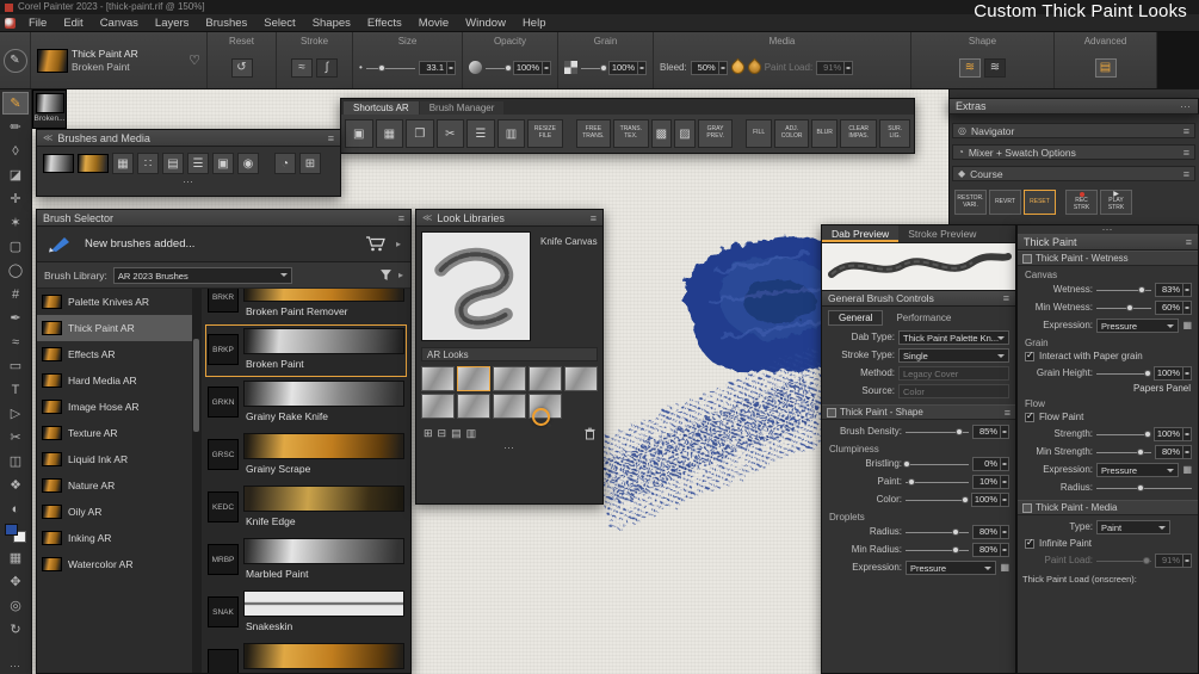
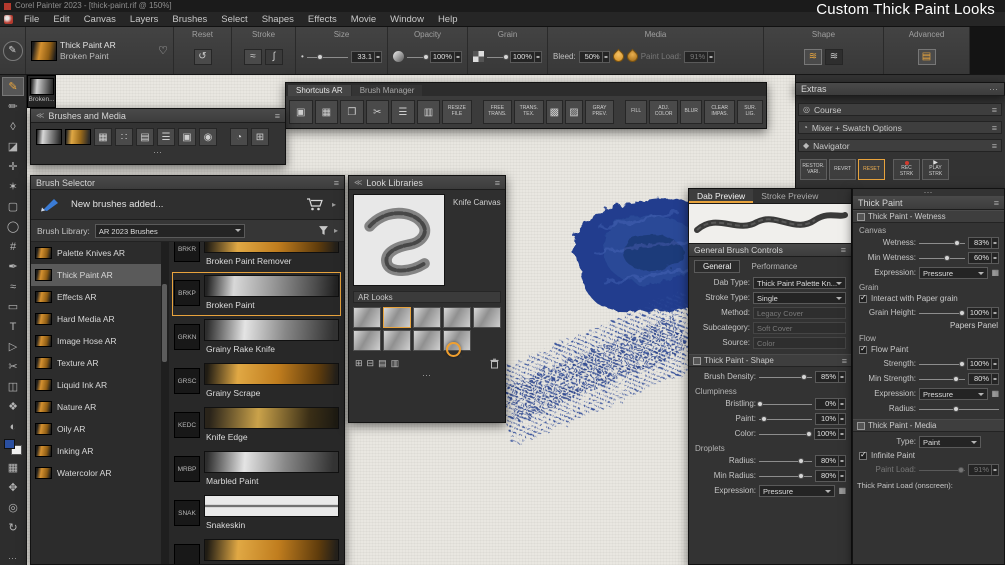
  Corel Painter 2023 - [thick-paint.rif @ 150%]
  Custom Thick Paint Looks
  File
  Edit
  Canvas
  Layers
  Brushes
  Select
  Shapes
  Effects
  Movie
  Window
  Help
  ✎
  Thick Paint AR
  Broken Paint
  ♡
  Reset
  ↺
  Stroke
  ≈
  ∫
  Size
  •
  33.1
  Opacity
  100%
  Grain
  100%
  Media
  Bleed:
  50%
  Paint Load:
  91%
  Shape
  ≋
  ≋
  Advanced
  ▤
  ✎
  ✏
  ◊
  ◪
  ✛
  ✶
  ▢
  ◯
  #
  ✒
  ≈
  ▭
  T
  ▷
  ✂
  ◫
  ❖
  ◐
  ▦
  ✥
  ◎
  ↻
  ⋯
  Extras
  ⋯
  ◎
- Navigator
+ Course
  ≡
  ◔
  Mixer + Swatch Options
  ≡
  ◆
- Course
+ Navigator
  ≡
  Shortcuts AR
  Brush Manager
  ▣
  ▦
  ❐
  ✂
  ☰
  ▥
  ▩
  ▨
  ≪
  Brushes and Media
  ≡
  ▦
  ∷
  ▤
  ☰
  ▣
  ◉
  ◔
  ⊞
  ⋯
  Brush Selector
  ≡
  New brushes added...
  ▸
  Brush Library:
  AR 2023 Brushes
  ▸
  Palette Knives AR
  Thick Paint AR
  Effects AR
  Hard Media AR
  Image Hose AR
  Texture AR
  Liquid Ink AR
  Nature AR
  Oily AR
  Inking AR
  Watercolor AR
  Broken Paint Remover
  Broken Paint
  Grainy Rake Knife
  Grainy Scrape
  Knife Edge
  Marbled Paint
  Snakeskin
  ≪
  Look Libraries
  ≡
  Knife Canvas
  AR Looks
  ⊞
  ⊟
  ▤
  ▥
  ⋯
  Dab Preview
  Stroke Preview
  General Brush Controls
  ≡
  General
  Performance
  Dab Type:
  Thick Paint Palette Kn...
  Stroke Type:
  Single
  Method:
  Legacy Cover
+ Subcategory:
+ Soft Cover
  Source:
  Color
  Thick Paint - Shape
  ≡
  Brush Density:
  85%
  Clumpiness
  Bristling:
  0%
  Paint:
  10%
  Color:
  100%
  Droplets
  Radius:
  80%
  Min Radius:
  80%
  Expression:
  Pressure
  ▦
  ⋯
  Thick Paint
  ≡
  Thick Paint - Wetness
  Canvas
  Wetness:
  83%
  Min Wetness:
  60%
  Expression:
  Pressure
  ▦
  Grain
  Interact with Paper grain
  Grain Height:
  100%
  Papers Panel
  Flow
  Flow Paint
  Strength:
  100%
  Min Strength:
  80%
  Expression:
  Pressure
  ▦
  Radius:
  Thick Paint - Media
  Type:
  Paint
  Infinite Paint
  Paint Load:
  91%
  Thick Paint Load (onscreen):
